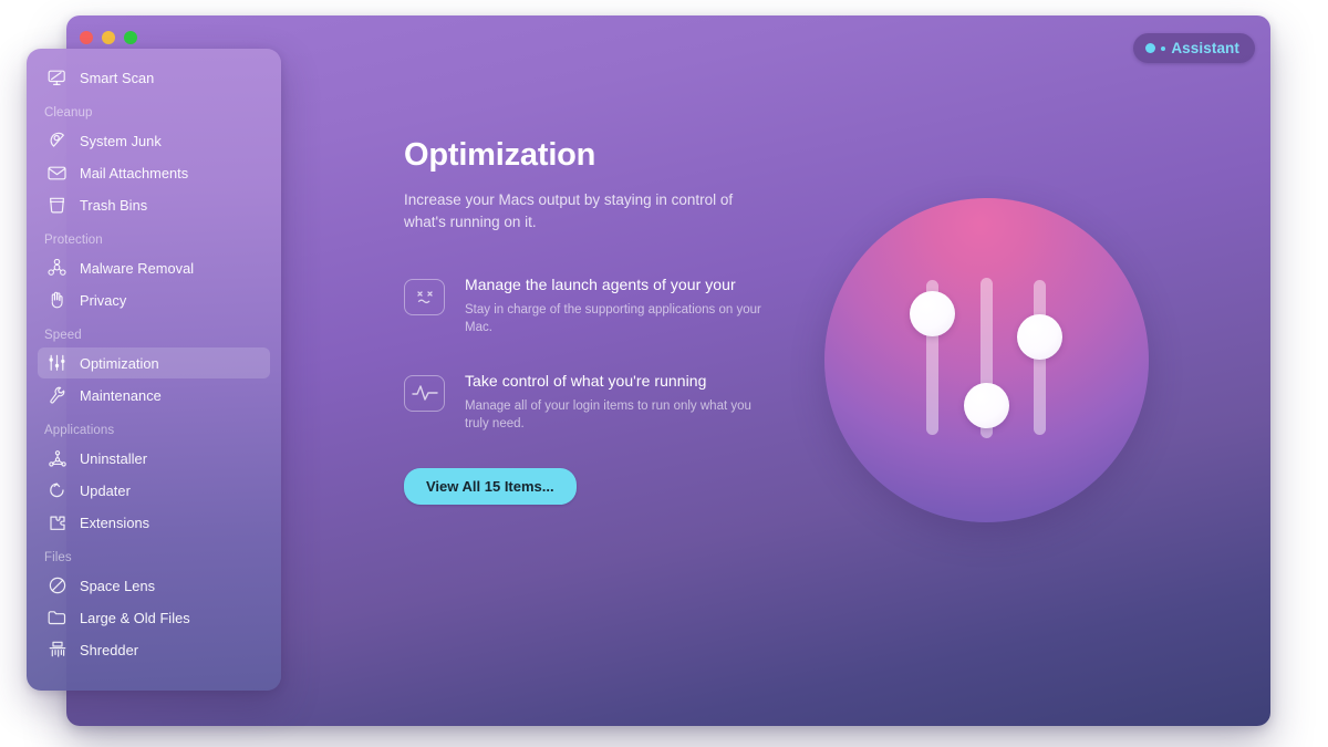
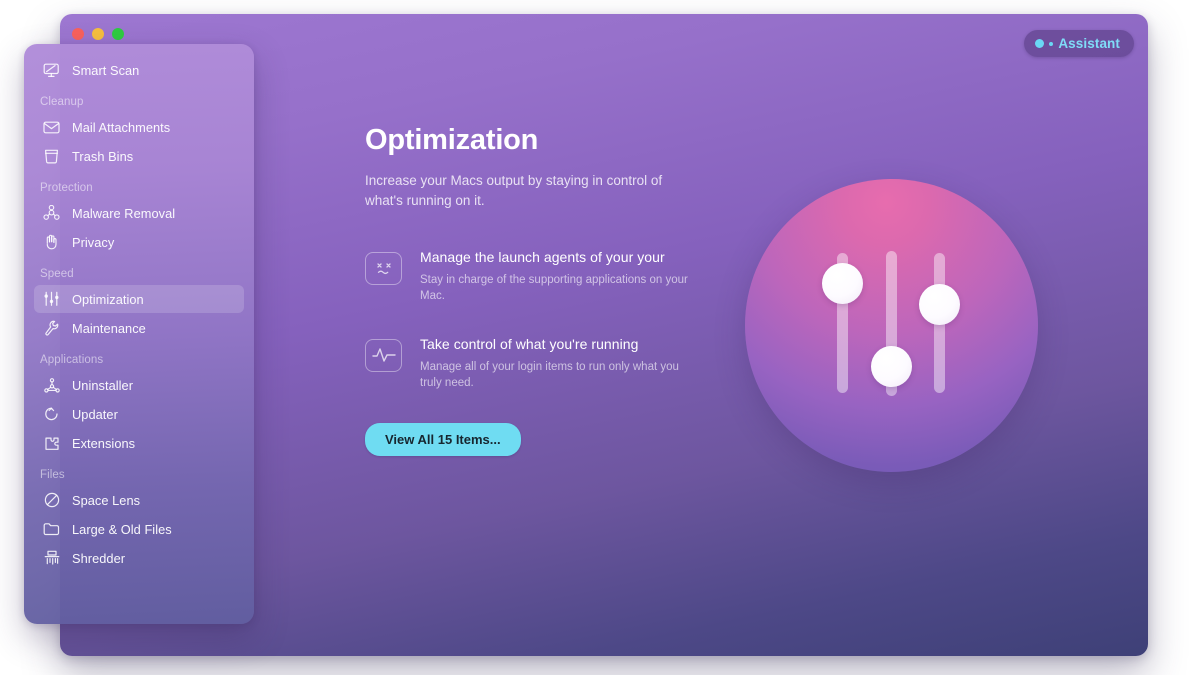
  Assistant
  Optimization
  Increase your Macs output by staying in control of what's running on it.
  Manage the launch agents of your your
  Stay in charge of the supporting applications on your Mac.
  Take control of what you're running
  Manage all of your login items to run only what you truly need.
  View All 15 Items...
  Smart Scan
  Cleanup
- System Junk
  Mail Attachments
  Trash Bins
  Protection
  Malware Removal
  Privacy
  Speed
  Optimization
  Maintenance
  Applications
  Uninstaller
  Updater
  Extensions
  Files
  Space Lens
  Large & Old Files
  Shredder
